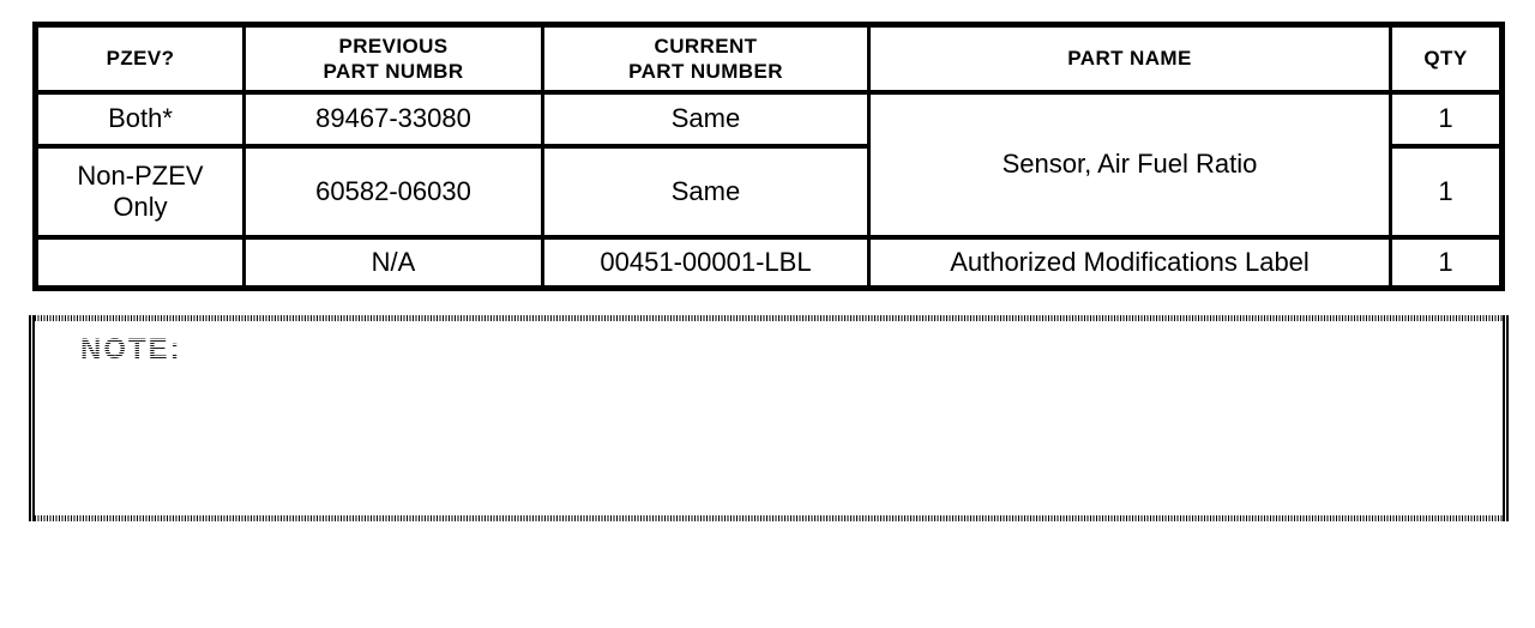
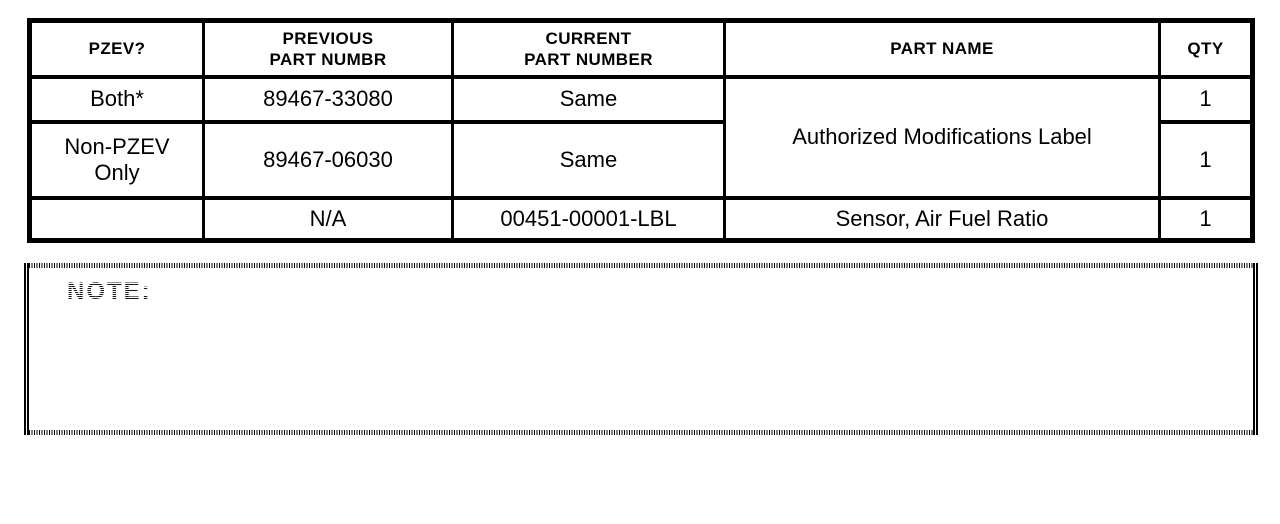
  PZEV?	PREVIOUS PART NUMBR	CURRENT PART NUMBER	PART NAME	QTY
- Both*	89467-33080	Same	Sensor, Air Fuel Ratio	1
+ Both*	89467-33080	Same	Authorized Modifications Label	1
- Non-PZEV Only	60582-06030	Same	1
+ Non-PZEV Only	89467-06030	Same	1
- 	N/A	00451-00001-LBL	Authorized Modifications Label	1
+ 	N/A	00451-00001-LBL	Sensor, Air Fuel Ratio	1
  NOTE:
